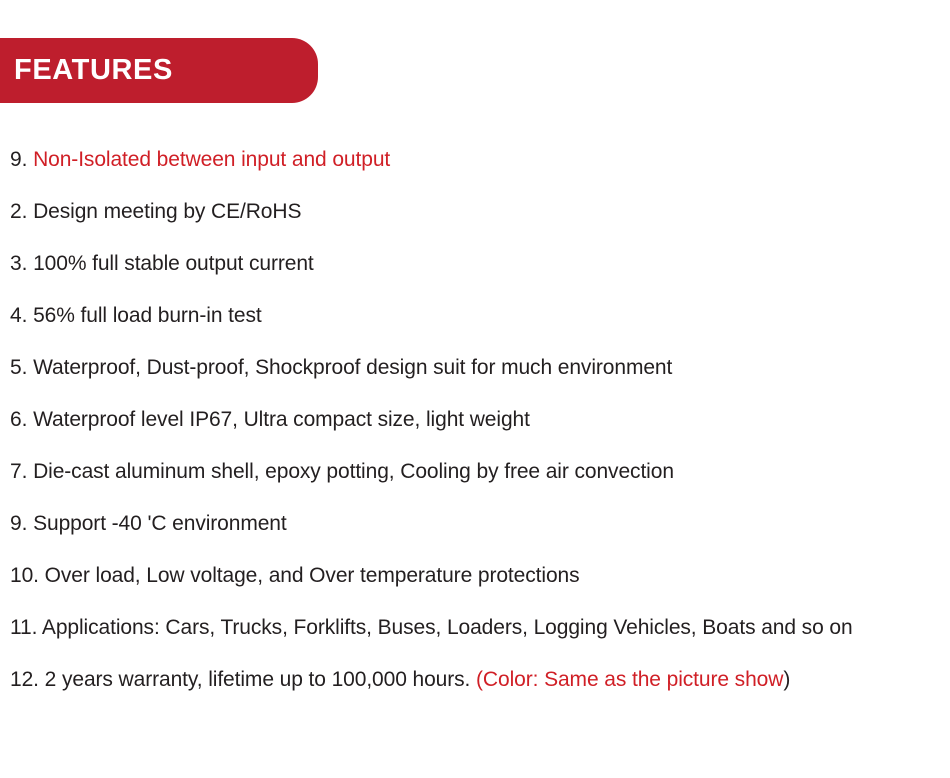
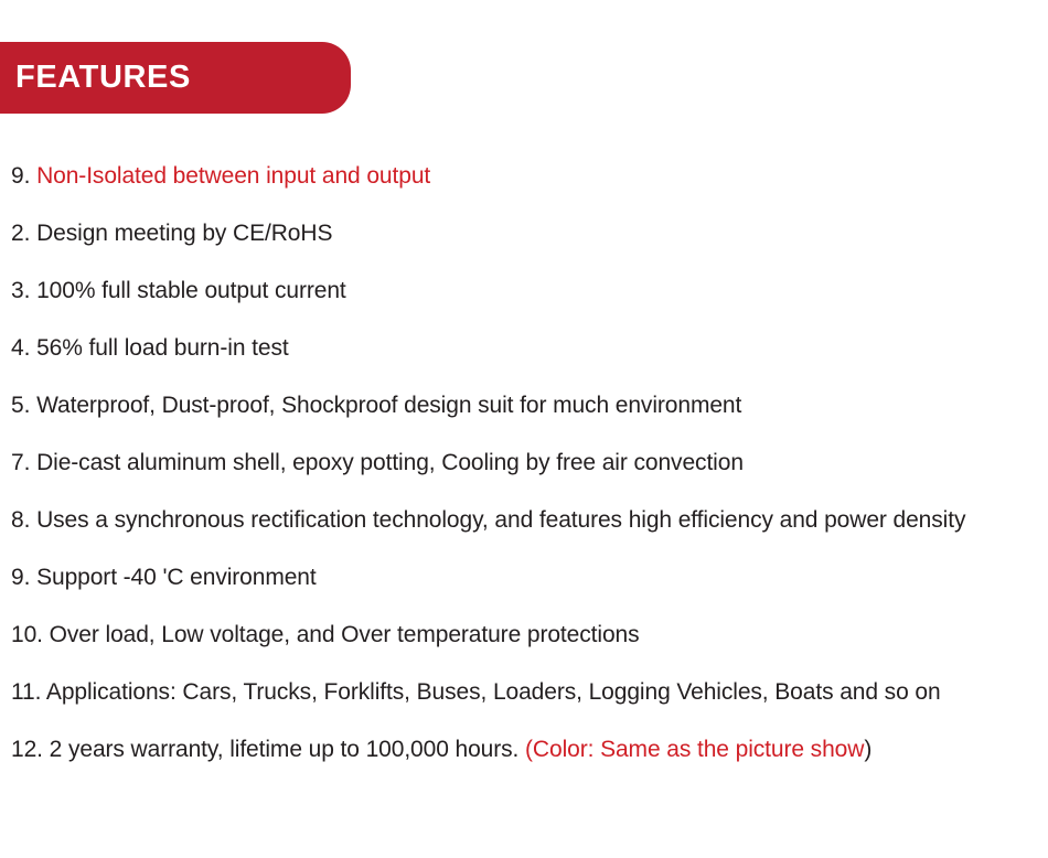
  FEATURES
  9. Non-Isolated between input and output
  2. Design meeting by CE/RoHS
  3. 100% full stable output current
  4. 56% full load burn-in test
  5. Waterproof, Dust-proof, Shockproof design suit for much environment
- 6. Waterproof level IP67, Ultra compact size, light weight
  7. Die-cast aluminum shell, epoxy potting, Cooling by free air convection
+ 8. Uses a synchronous rectification technology, and features high efficiency and power density
  9. Support -40 'C environment
  10. Over load, Low voltage, and Over temperature protections
  11. Applications: Cars, Trucks, Forklifts, Buses, Loaders, Logging Vehicles, Boats and so on
  12. 2 years warranty, lifetime up to 100,000 hours. (Color: Same as the picture show)
